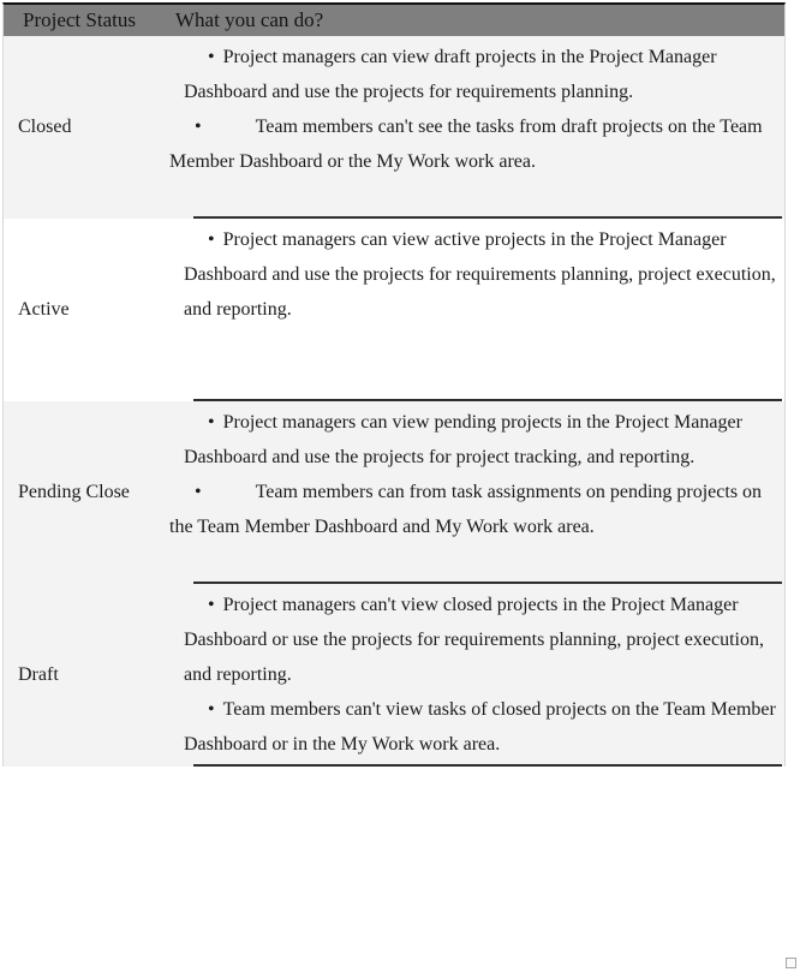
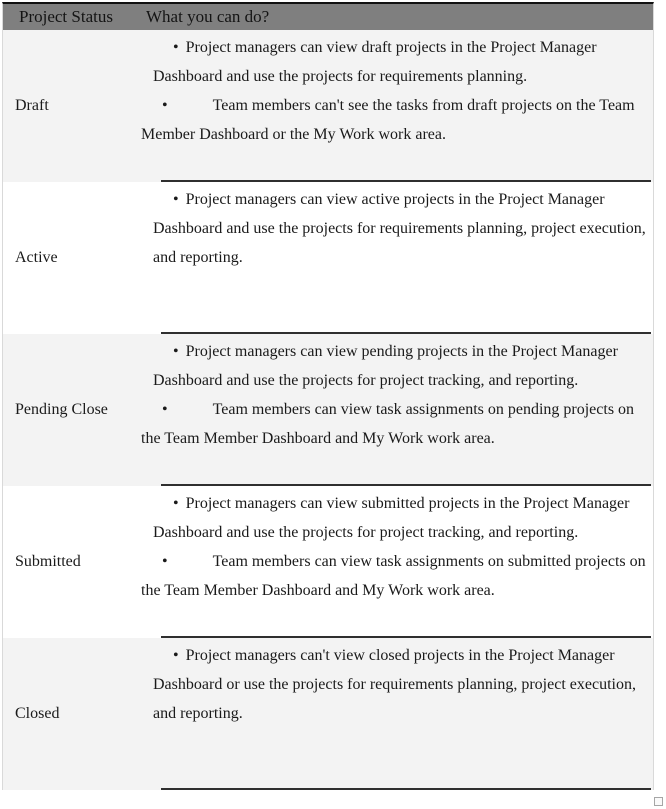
  Project Status
  What you can do?
- Closed
+ Draft
  • Project managers can view draft projects in the Project Manager Dashboard and use the projects for requirements planning.
  • Team members can't see the tasks from draft projects on the Team Member Dashboard or the My Work work area.
  Active
  • Project managers can view active projects in the Project Manager Dashboard and use the projects for requirements planning, project execution, and reporting.
  Pending Close
  • Project managers can view pending projects in the Project Manager Dashboard and use the projects for project tracking, and reporting.
- • Team members can from task assignments on pending projects on the Team Member Dashboard and My Work work area.
+ • Team members can view task assignments on pending projects on the Team Member Dashboard and My Work work area.
+ Submitted
+ • Project managers can view submitted projects in the Project Manager Dashboard and use the projects for project tracking, and reporting.
+ • Team members can view task assignments on submitted projects on the Team Member Dashboard and My Work work area.
- Draft
+ Closed
  • Project managers can't view closed projects in the Project Manager Dashboard or use the projects for requirements planning, project execution, and reporting.
- • Team members can't view tasks of closed projects on the Team Member Dashboard or in the My Work work area.
